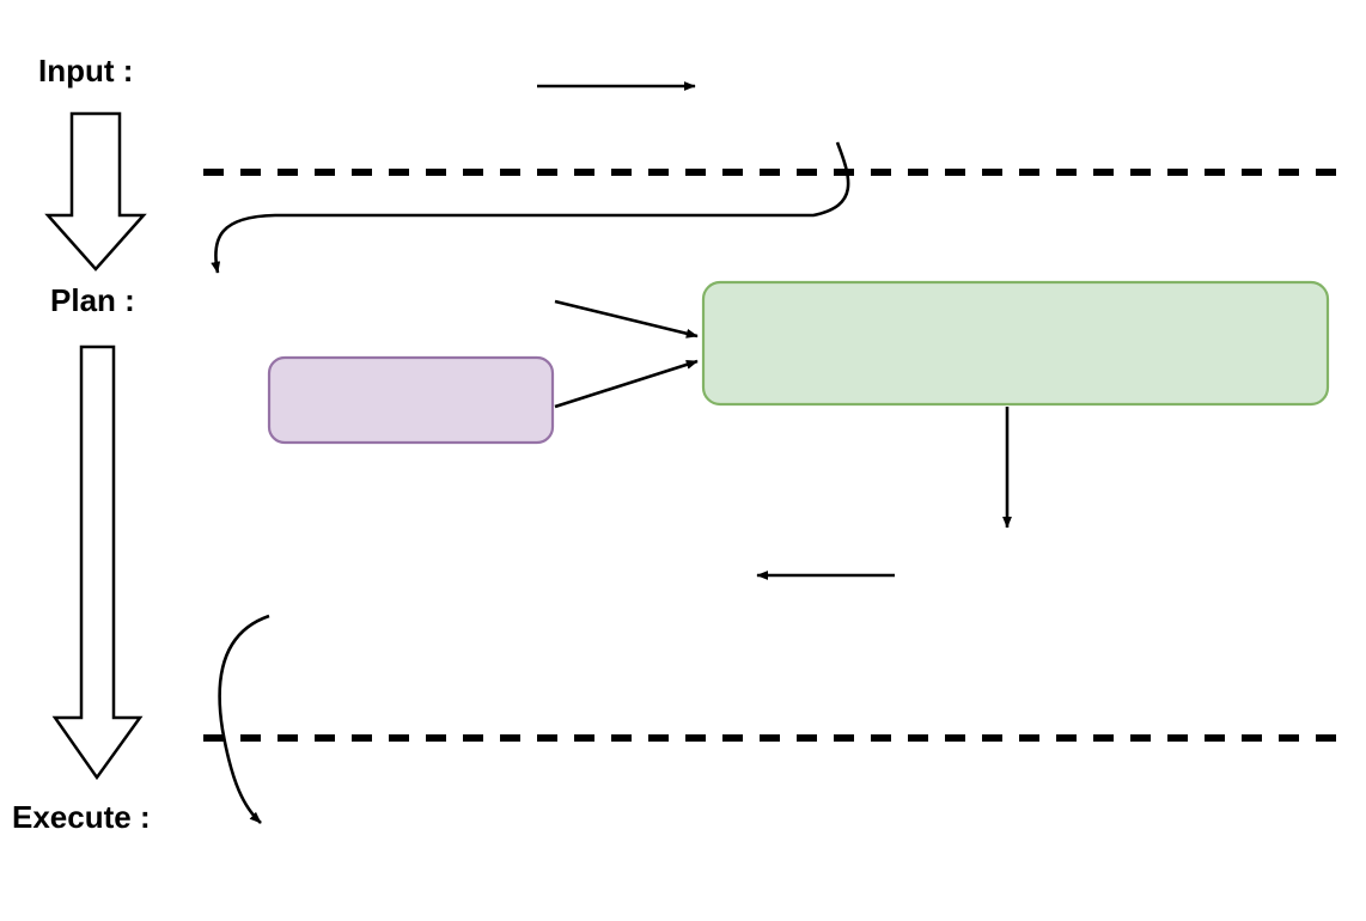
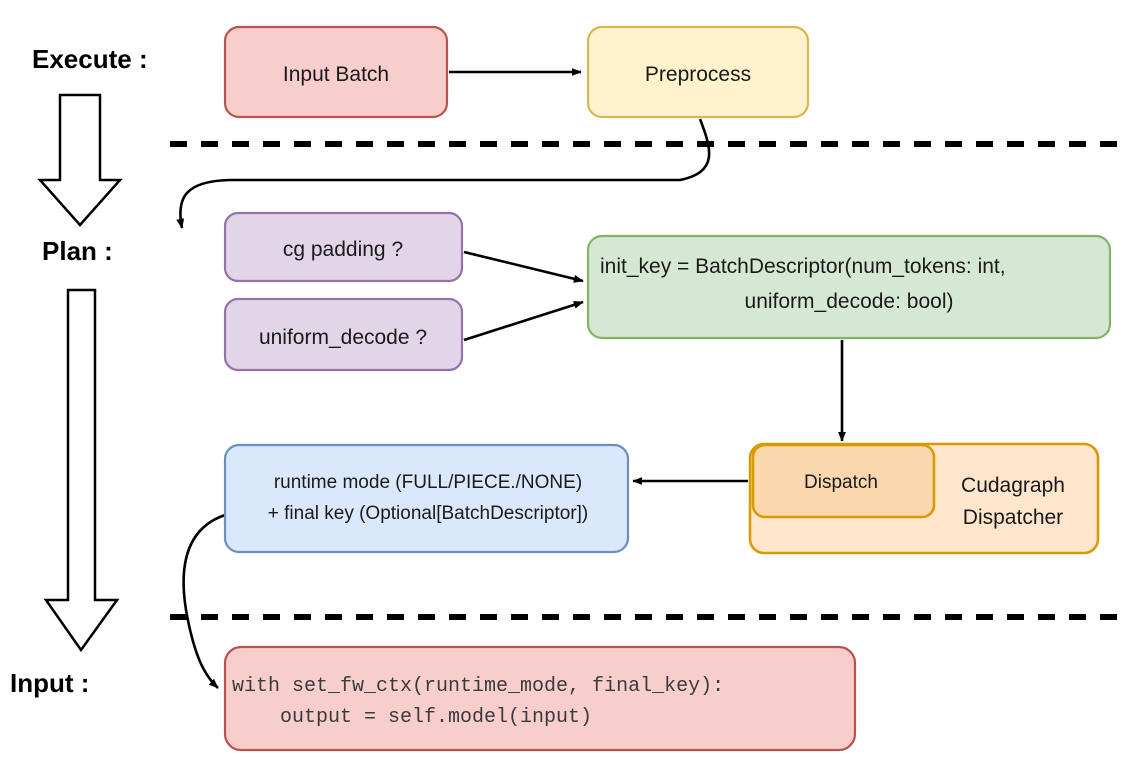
- Input :
+ Execute :
  Plan :
- Execute :
+ Input :
+ Input Batch
+ Preprocess
+ cg padding ?
+ uniform_decode ?
+ init_key = BatchDescriptor(num_tokens: int,
+ uniform_decode: bool)
+ Cudagraph
+ Dispatcher
+ Dispatch
+ runtime mode (FULL/PIECE./NONE)
+ + final key (Optional[BatchDescriptor])
+ with set_fw_ctx(runtime_mode, final_key):
+ output = self.model(input)
